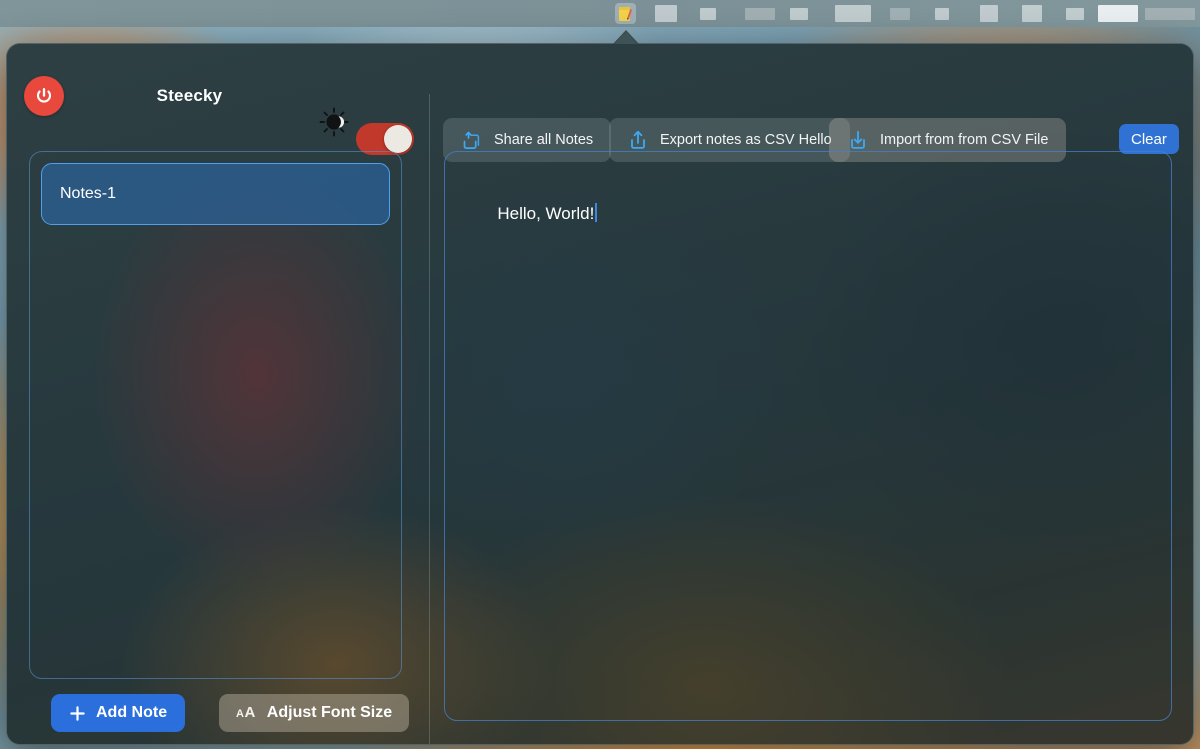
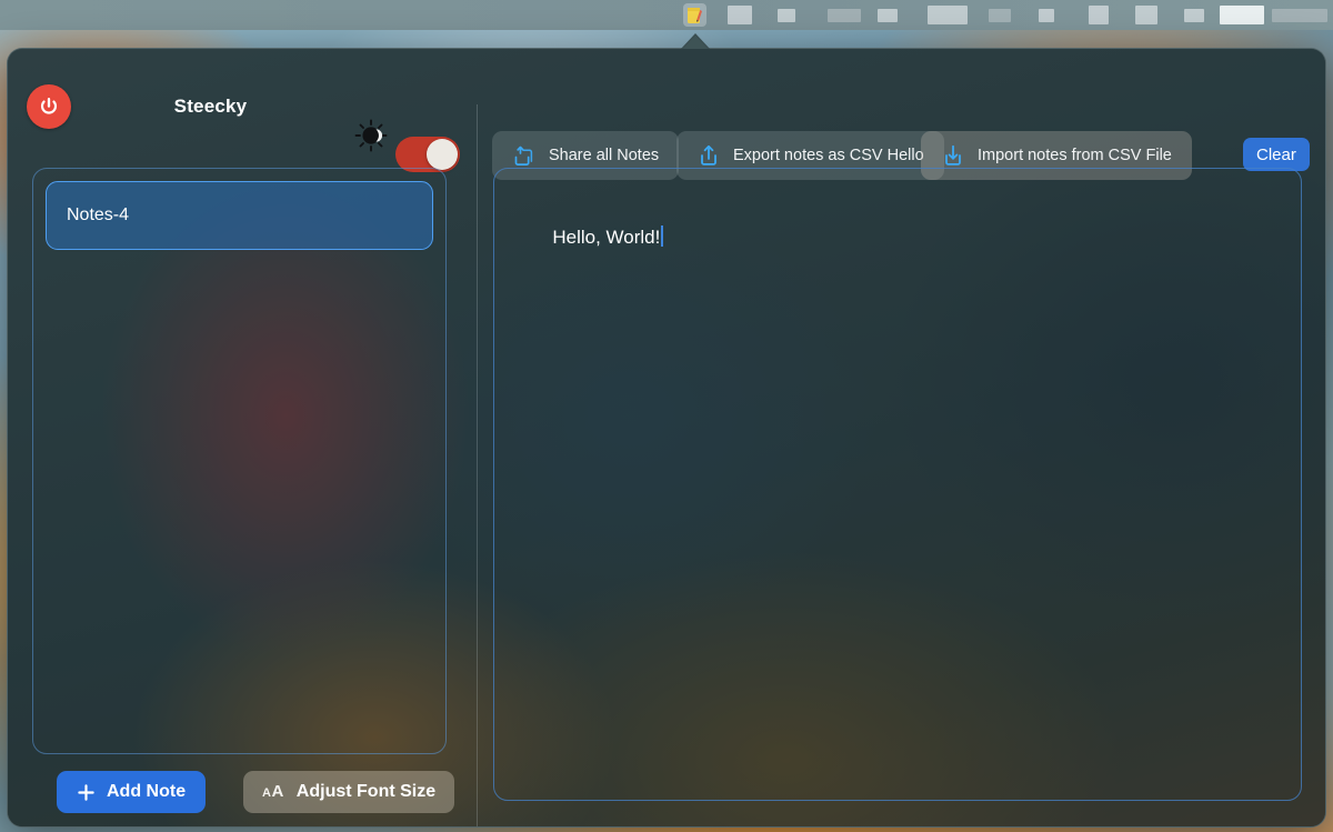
  Steecky
  Share all Notes
  Export notes as CSV Hello
- Import from from CSV File
+ Import notes from CSV File
  Clear
- Notes-1
+ Notes-4
  Hello, World!
  Add Note
  AA
  Adjust Font Size
